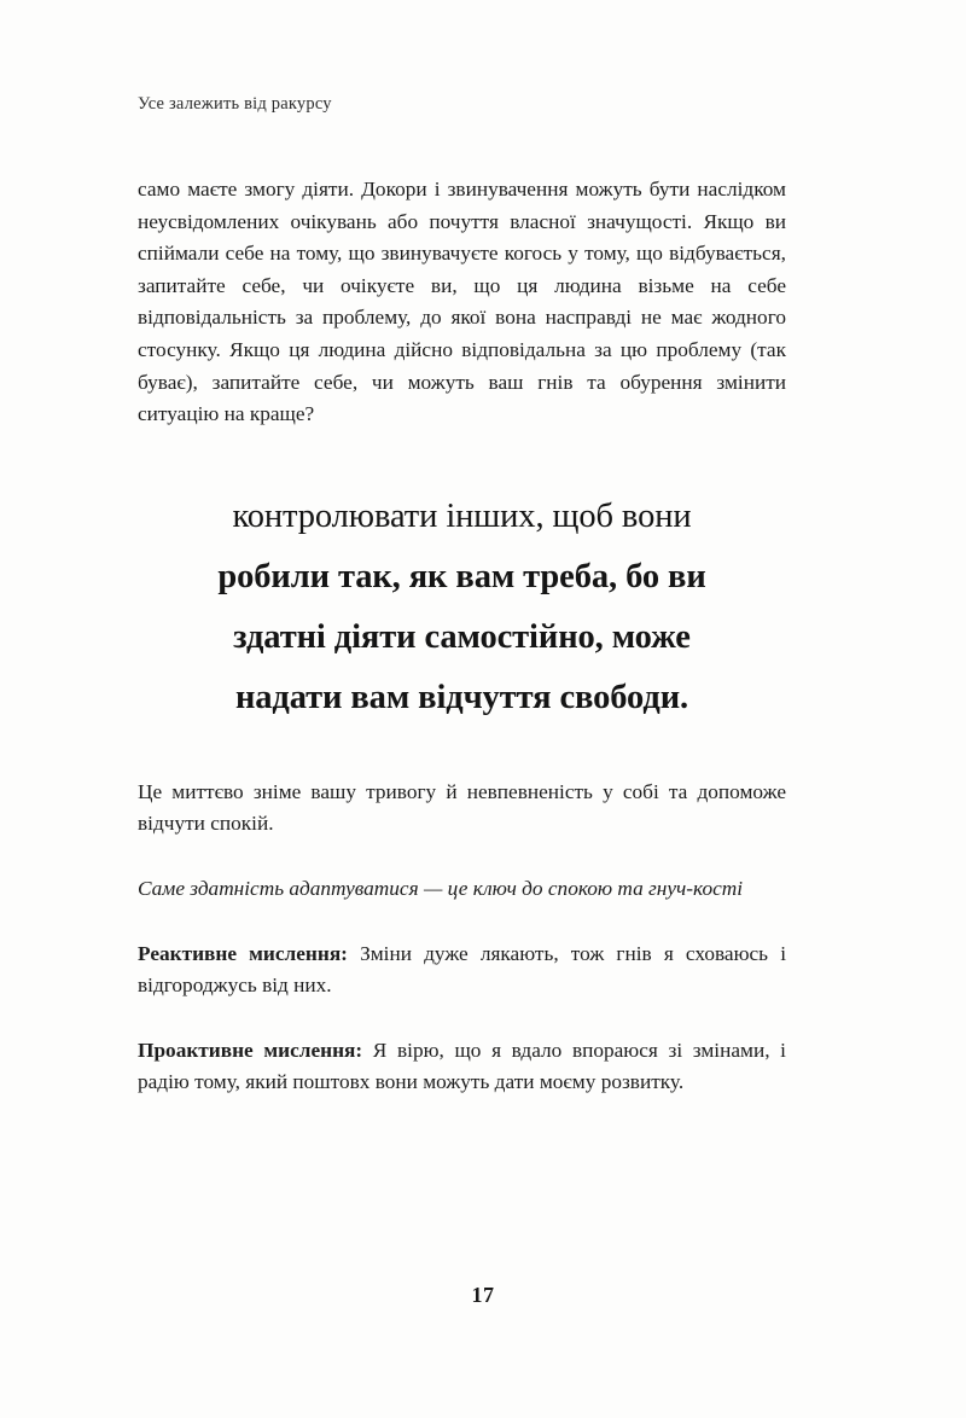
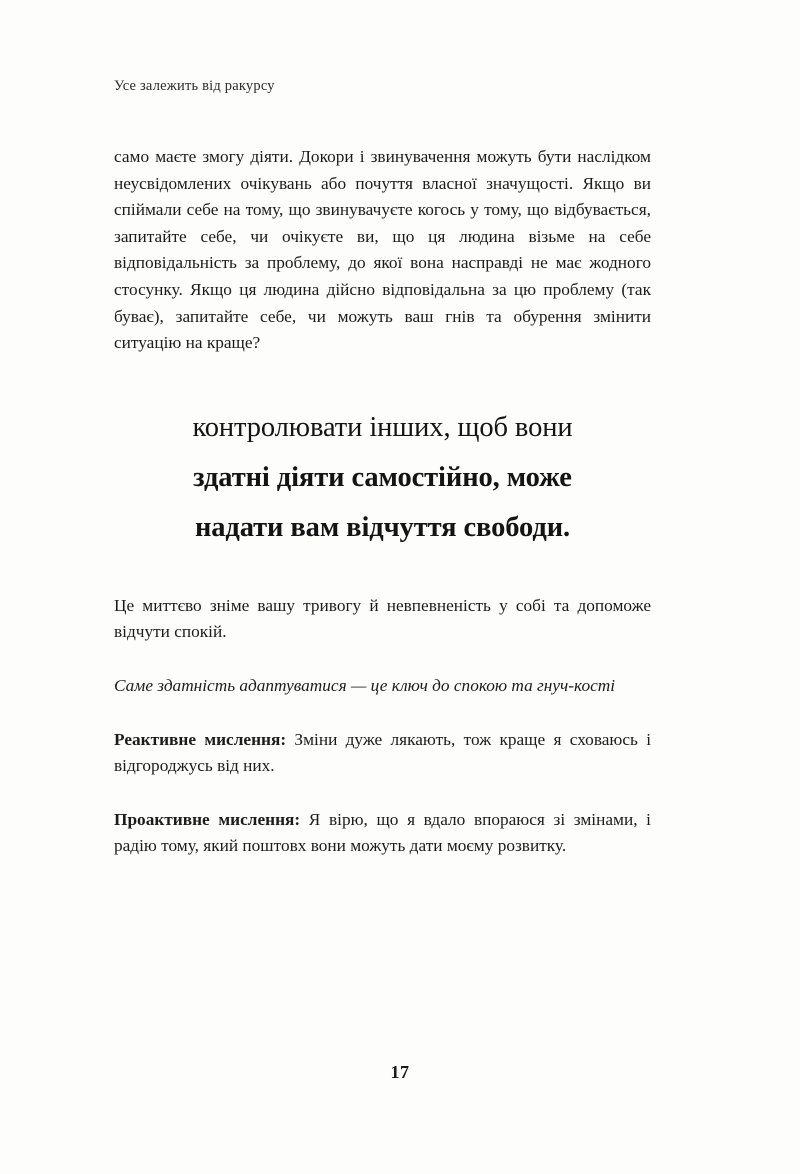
  Усе залежить від ракурсу
  само маєте змогу діяти. Докори і звинувачення можуть бути наслідком неусвідомлених очікувань або почуття власної значущості. Якщо ви спіймали себе на тому, що звинувачуєте когось у тому, що відбувається, запитайте себе, чи очікуєте ви, що ця людина візьме на себе відповідальність за проблему, до якої вона насправді не має жодного стосунку. Якщо ця людина дійсно відповідальна за цю проблему (так буває), запитайте себе, чи можуть ваш гнів та обурення змінити ситуацію на краще?
  контролювати інших, щоб вони
- робили так, як вам треба, бо ви
  здатні діяти самостійно, може
  надати вам відчуття свободи.
  Це миттєво зніме вашу тривогу й невпевненість у собі та допоможе відчути спокій.
  Саме здатність адаптуватися — це ключ до спокою та гнуч-кості
- Реактивне мислення: Зміни дуже лякають, тож гнів я сховаюсь і відгороджусь від них.
+ Реактивне мислення: Зміни дуже лякають, тож краще я сховаюсь і відгороджусь від них.
  Проактивне мислення: Я вірю, що я вдало впораюся зі змінами, і радію тому, який поштовх вони можуть дати моєму розвитку.
  17
